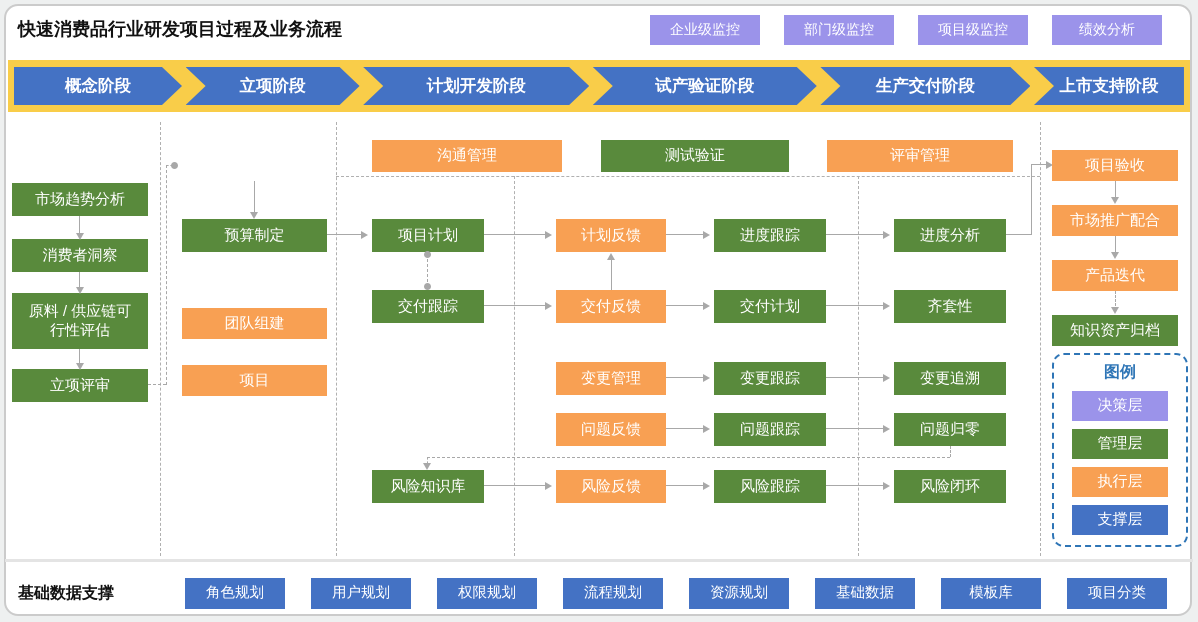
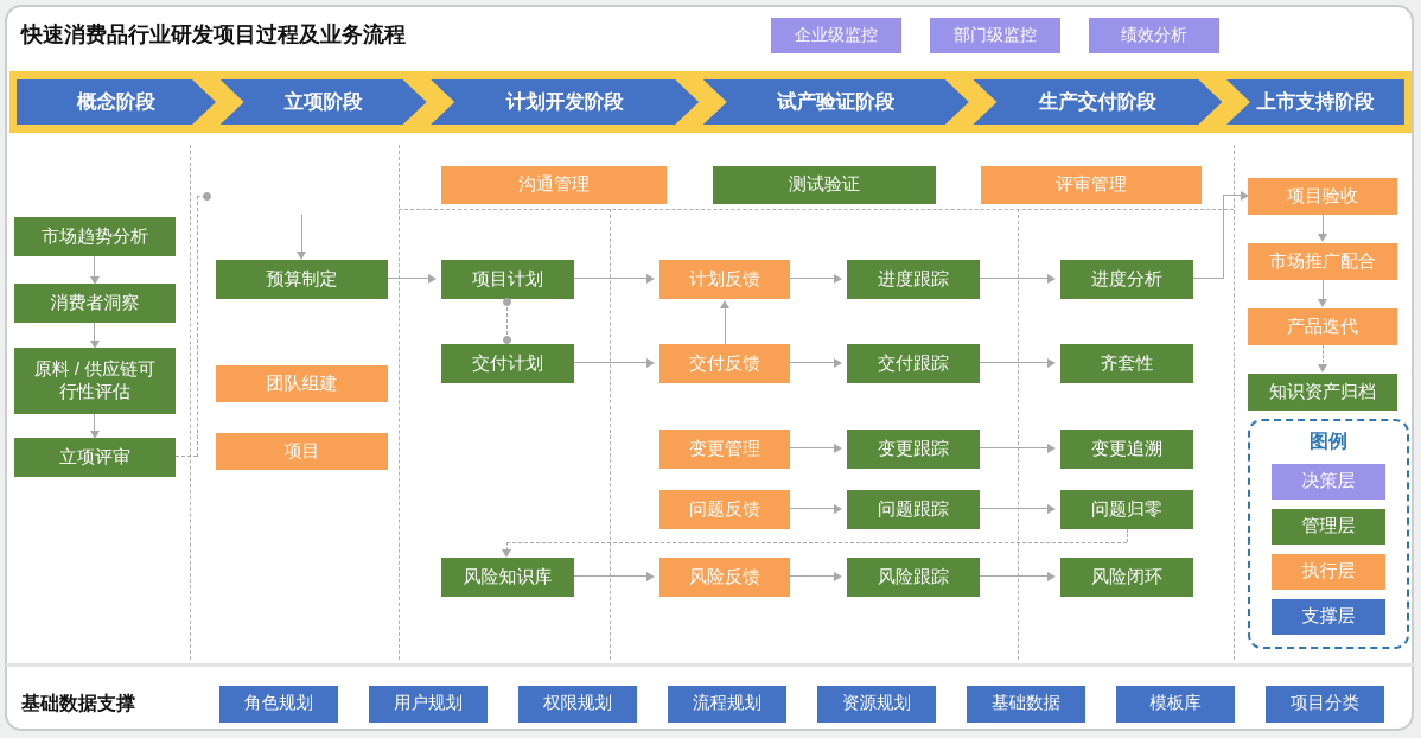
  快速消费品行业研发项目过程及业务流程
  企业级监控
  部门级监控
- 项目级监控
  绩效分析
  概念阶段
  立项阶段
  计划开发阶段
  试产验证阶段
  生产交付阶段
  上市支持阶段
  市场趋势分析
  消费者洞察
  原料 / 供应链可行性评估
  立项评审
  预算制定
  团队组建
  项目
  沟通管理
  测试验证
  评审管理
  项目计划
  计划反馈
  进度跟踪
  进度分析
- 交付跟踪
+ 交付计划
  交付反馈
- 交付计划
+ 交付跟踪
  齐套性
  变更管理
  变更跟踪
  变更追溯
  问题反馈
  问题跟踪
  问题归零
  风险知识库
  风险反馈
  风险跟踪
  风险闭环
  项目验收
  市场推广配合
  产品迭代
  知识资产归档
  图例
  决策层
  管理层
  执行层
  支撑层
  基础数据支撑
  角色规划
  用户规划
  权限规划
  流程规划
  资源规划
  基础数据
  模板库
  项目分类
